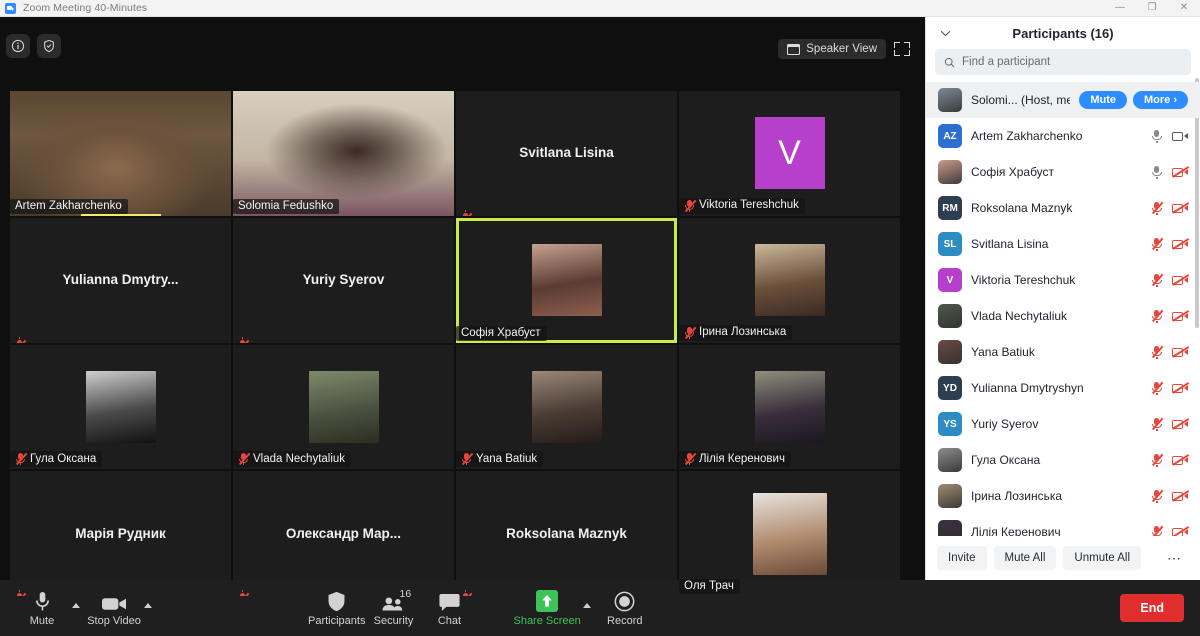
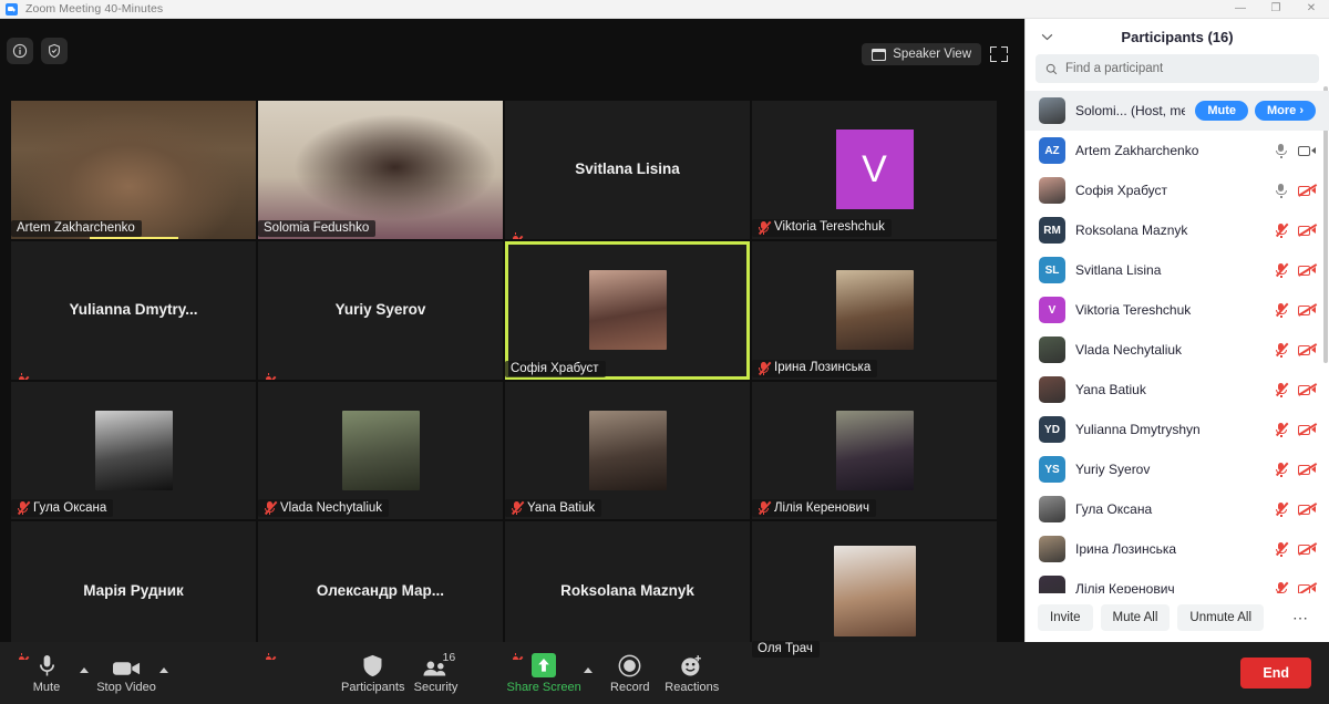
  Zoom Meeting 40-Minutes
  —
  ❐
  ✕
  Speaker View
  Artem Zakharchenko
  Solomia Fedushko
  Svitlana Lisina
  V
  Viktoria Tereshchuk
  Yulianna Dmytry...
  Yuriy Syerov
  Софія Храбуст
  Ірина Лозинська
  Гула Оксана
  Vlada Nechytaliuk
  Yana Batiuk
  Лілія Керенович
  Марія Рудник
  Олександр Мар...
  Roksolana Maznyk
  Оля Трач
  Participants (16)
  Find a participant
  Solomi... (Host, me
  Mute
  More ›
  AZ
  Artem Zakharchenko
  Софія Храбуст
  RM
  Roksolana Maznyk
  SL
  Svitlana Lisina
  V
  Viktoria Tereshchuk
  Vlada Nechytaliuk
  Yana Batiuk
  YD
  Yulianna Dmytryshyn
  YS
  Yuriy Syerov
  Гула Оксана
  Ірина Лозинська
  Лілія Керенович
  Invite
  Mute All
  Unmute All
  ⋯
  Mute
  Stop Video
  Participants
  16
  Security
- Chat
  Share Screen
  Record
+ Reactions
  End
